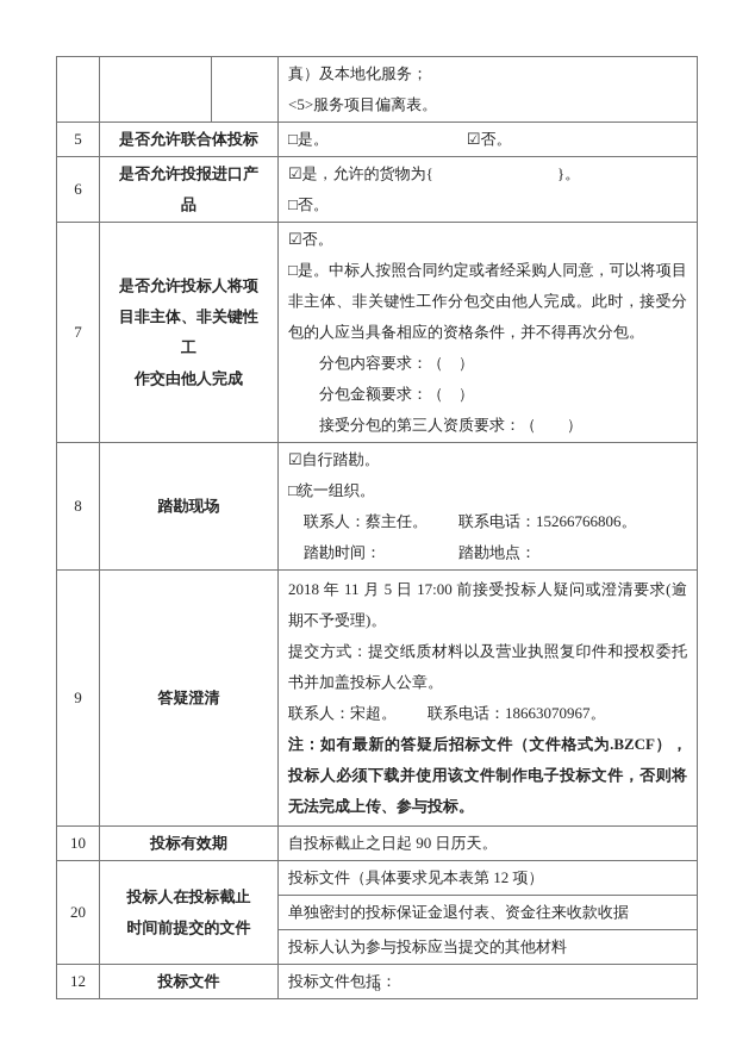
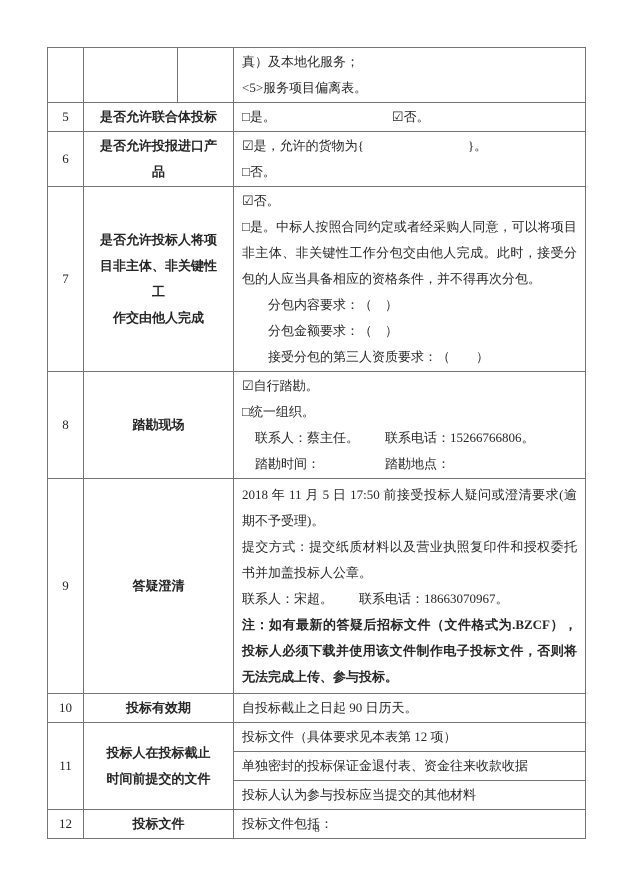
  			真）及本地化服务； <5>服务项目偏离表。
  5	是否允许联合体投标	□是。 ☑否。
  6	是否允许投报进口产 品	☑是，允许的货物为{ }。 □否。
  7	是否允许投标人将项 目非主体、非关键性工 作交由他人完成	☑否。 □是。中标人按照合同约定或者经采购人同意，可以将项目非主体、非关键性工作分包交由他人完成。此时，接受分包的人应当具备相应的资格条件，并不得再次分包。 分包内容要求：（ ） 分包金额要求：（ ） 接受分包的第三人资质要求：（ ）
  8	踏勘现场	☑自行踏勘。 □统一组织。 联系人：蔡主任。 联系电话：15266766806。 踏勘时间： 踏勘地点：
- 9	答疑澄清	2018 年 11 月 5 日 17:00 前接受投标人疑问或澄清要求(逾期不予受理)。 提交方式：提交纸质材料以及营业执照复印件和授权委托书并加盖投标人公章。 联系人：宋超。 联系电话：18663070967。 注：如有最新的答疑后招标文件（文件格式为.BZCF），投标人必须下载并使用该文件制作电子投标文件，否则将无法完成上传、参与投标。
+ 9	答疑澄清	2018 年 11 月 5 日 17:50 前接受投标人疑问或澄清要求(逾期不予受理)。 提交方式：提交纸质材料以及营业执照复印件和授权委托书并加盖投标人公章。 联系人：宋超。 联系电话：18663070967。 注：如有最新的答疑后招标文件（文件格式为.BZCF），投标人必须下载并使用该文件制作电子投标文件，否则将无法完成上传、参与投标。
  10	投标有效期	自投标截止之日起 90 日历天。
- 20	投标人在投标截止 时间前提交的文件	投标文件（具体要求见本表第 12 项）
+ 11	投标人在投标截止 时间前提交的文件	投标文件（具体要求见本表第 12 项）
  单独密封的投标保证金退付表、资金往来收款收据
  投标人认为参与投标应当提交的其他材料
  12	投标文件	投标文件包括：
  8
